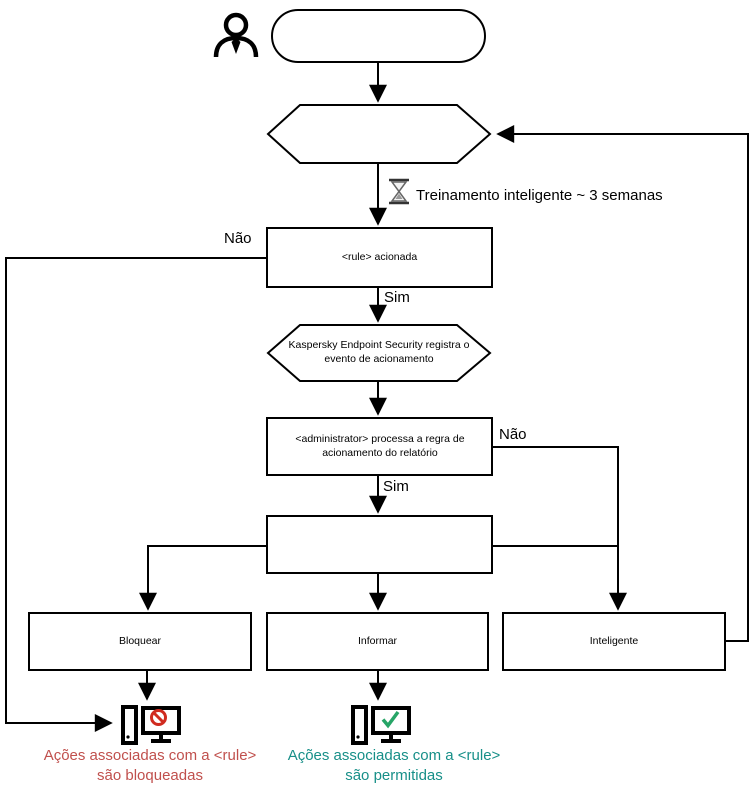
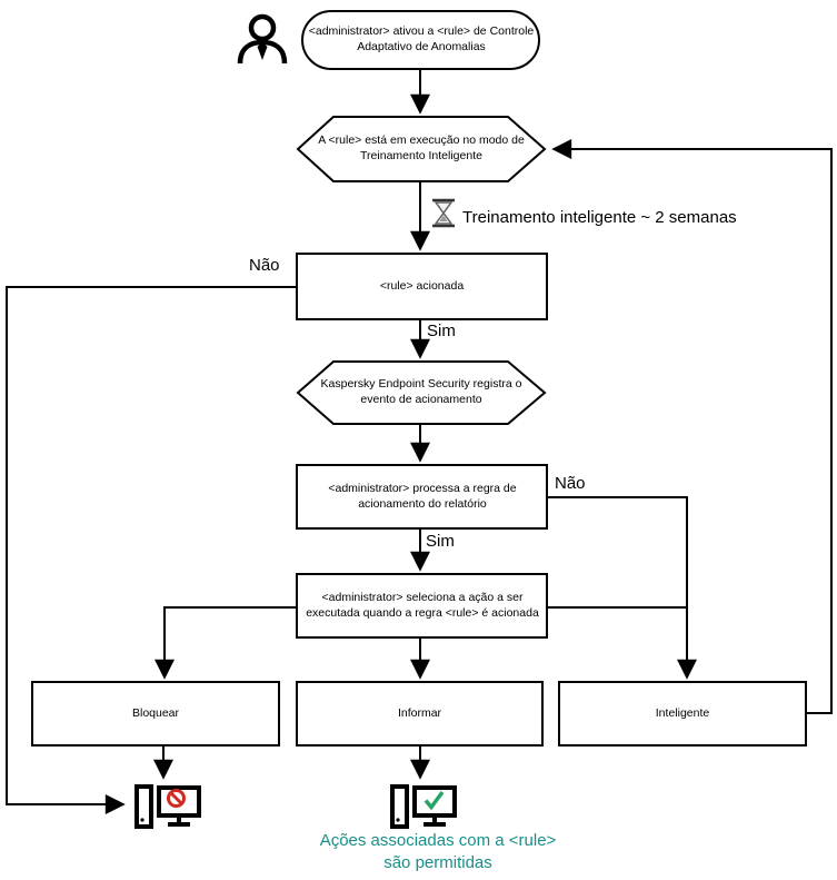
+ <administrator> ativou a <rule> de Controle Adaptativo de Anomalias
+ A <rule> está em execução no modo de Treinamento Inteligente
- Treinamento inteligente ~ 3 semanas
+ Treinamento inteligente ~ 2 semanas
  <rule> acionada
  Kaspersky Endpoint Security registra o evento de acionamento
  <administrator> processa a regra de acionamento do relatório
+ <administrator> seleciona a ação a ser executada quando a regra <rule> é acionada
  Bloquear
  Informar
  Inteligente
  Não
  Sim
  Não
  Sim
- Ações associadas com a <rule> são bloqueadas
  Ações associadas com a <rule> são permitidas
